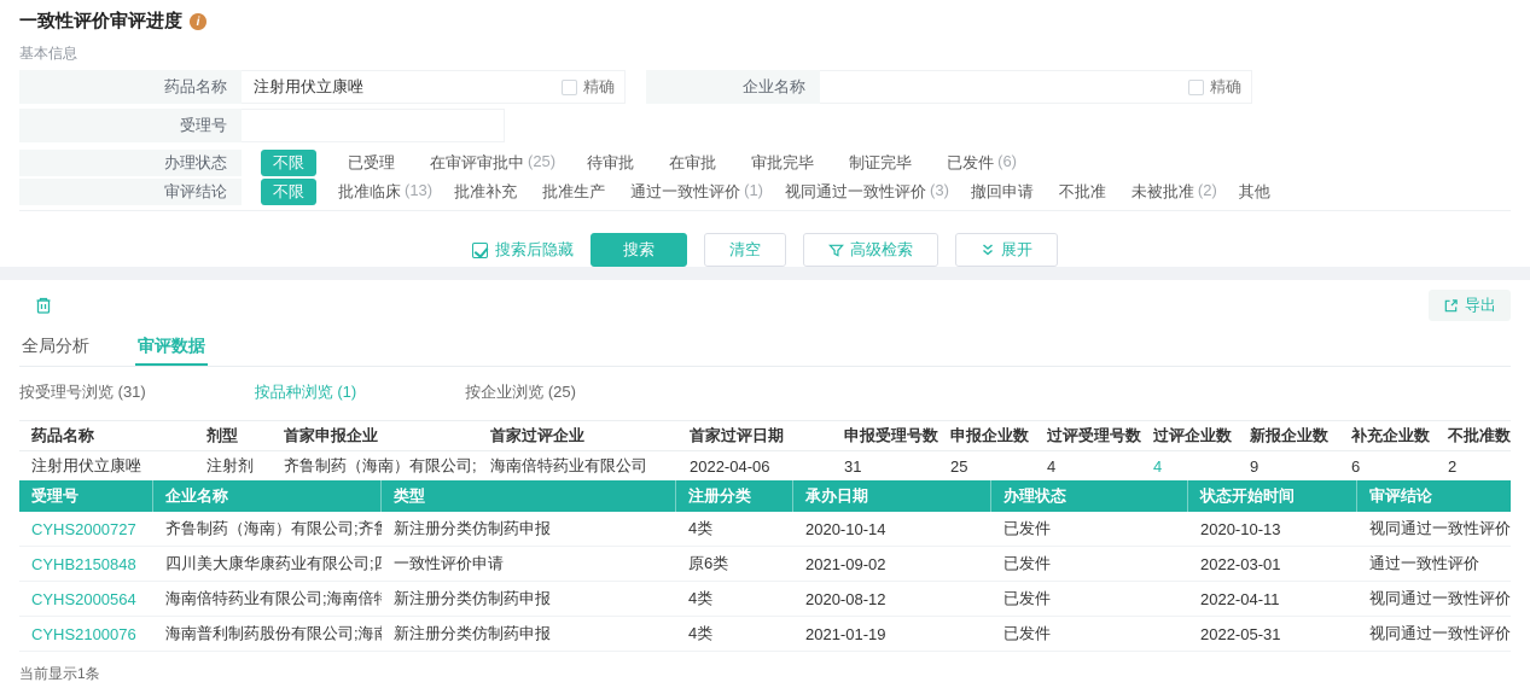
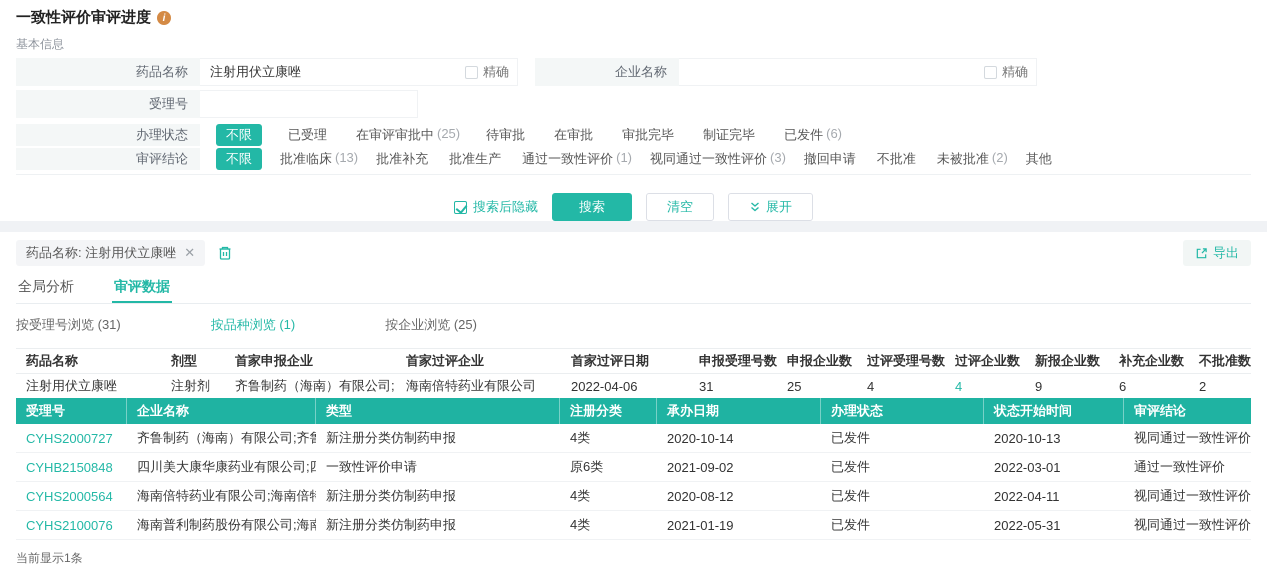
  一致性评价审评进度
  i
  基本信息
  药品名称
  注射用伏立康唑
  精确
  企业名称
  精确
  受理号
  办理状态
  不限
  已受理
  在审评审批中
  (25)
  待审批
  在审批
  审批完毕
  制证完毕
  已发件
  (6)
  审评结论
  不限
  批准临床
  (13)
  批准补充
  批准生产
  通过一致性评价
  (1)
  视同通过一致性评价
  (3)
  撤回申请
  不批准
  未被批准
  (2)
  其他
  搜索后隐藏
  搜索
  清空
- 高级检索
  展开
+ 药品名称: 注射用伏立康唑
+ ✕
  导出
  全局分析
  审评数据
  按受理号浏览 (31)
  按品种浏览 (1)
  按企业浏览 (25)
  药品名称
  剂型
  首家申报企业
  首家过评企业
  首家过评日期
  申报受理号数
  申报企业数
  过评受理号数
  过评企业数
  新报企业数
  补充企业数
  不批准数
  注射用伏立康唑
  注射剂
  齐鲁制药（海南）有限公司;
  海南倍特药业有限公司
  2022-04-06
  31
  25
  4
  4
  9
  6
  2
  受理号
  企业名称
  类型
  注册分类
  承办日期
  办理状态
  状态开始时间
  审评结论
  CYHS2000727
  齐鲁制药（海南）有限公司;齐
  新注册分类仿制药申报
  4类
  2020-10-14
  已发件
  2020-10-13
  视同通过一致性评价
  CYHB2150848
  四川美大康华康药业有限公司;
  一致性评价申请
  原6类
  2021-09-02
  已发件
  2022-03-01
  通过一致性评价
  CYHS2000564
  海南倍特药业有限公司;海南倍
  新注册分类仿制药申报
  4类
  2020-08-12
  已发件
  2022-04-11
  视同通过一致性评价
  CYHS2100076
  海南普利制药股份有限公司;海
  新注册分类仿制药申报
  4类
  2021-01-19
  已发件
  2022-05-31
  视同通过一致性评价
  当前显示1条
